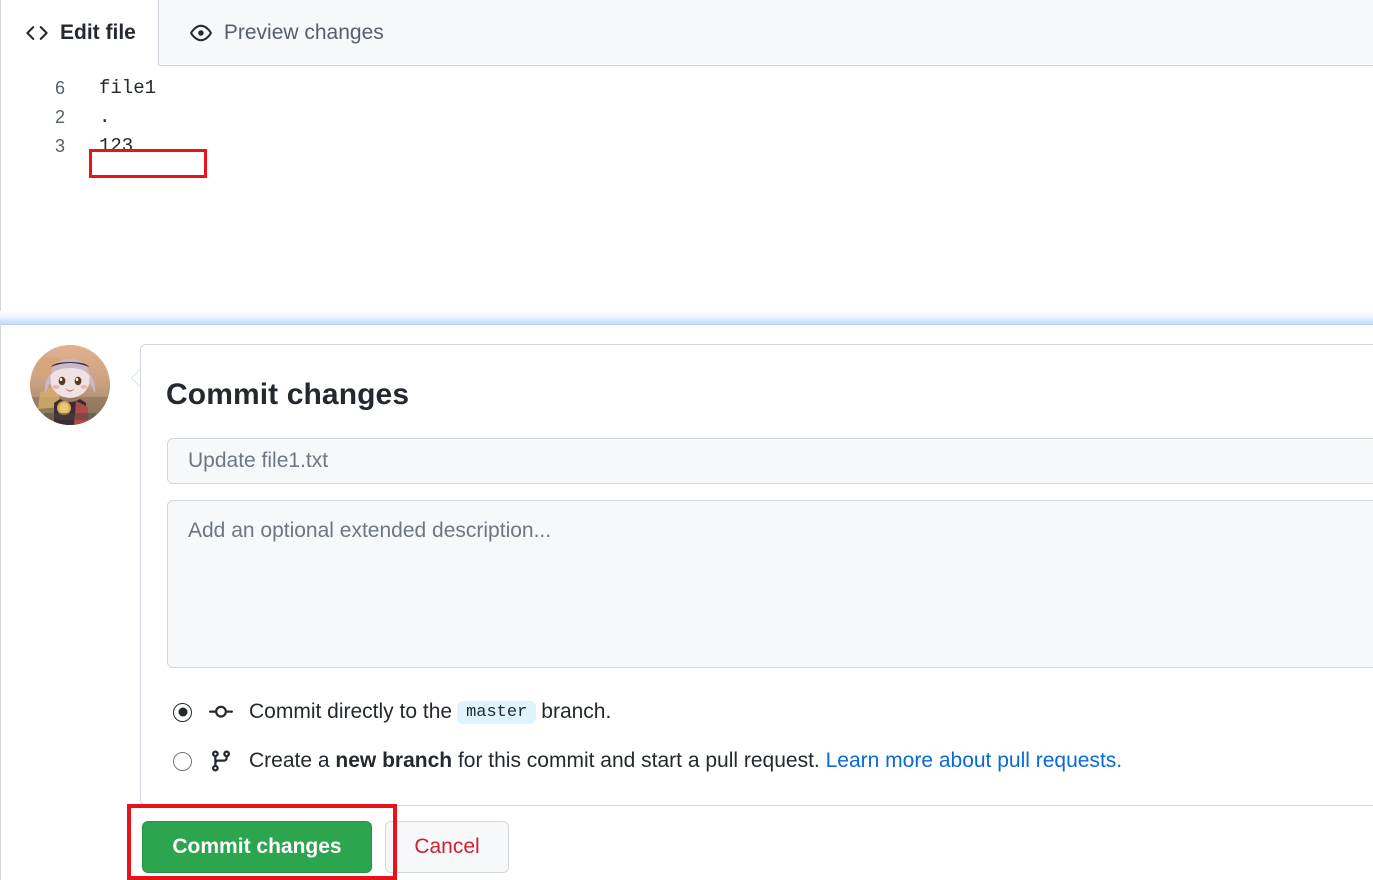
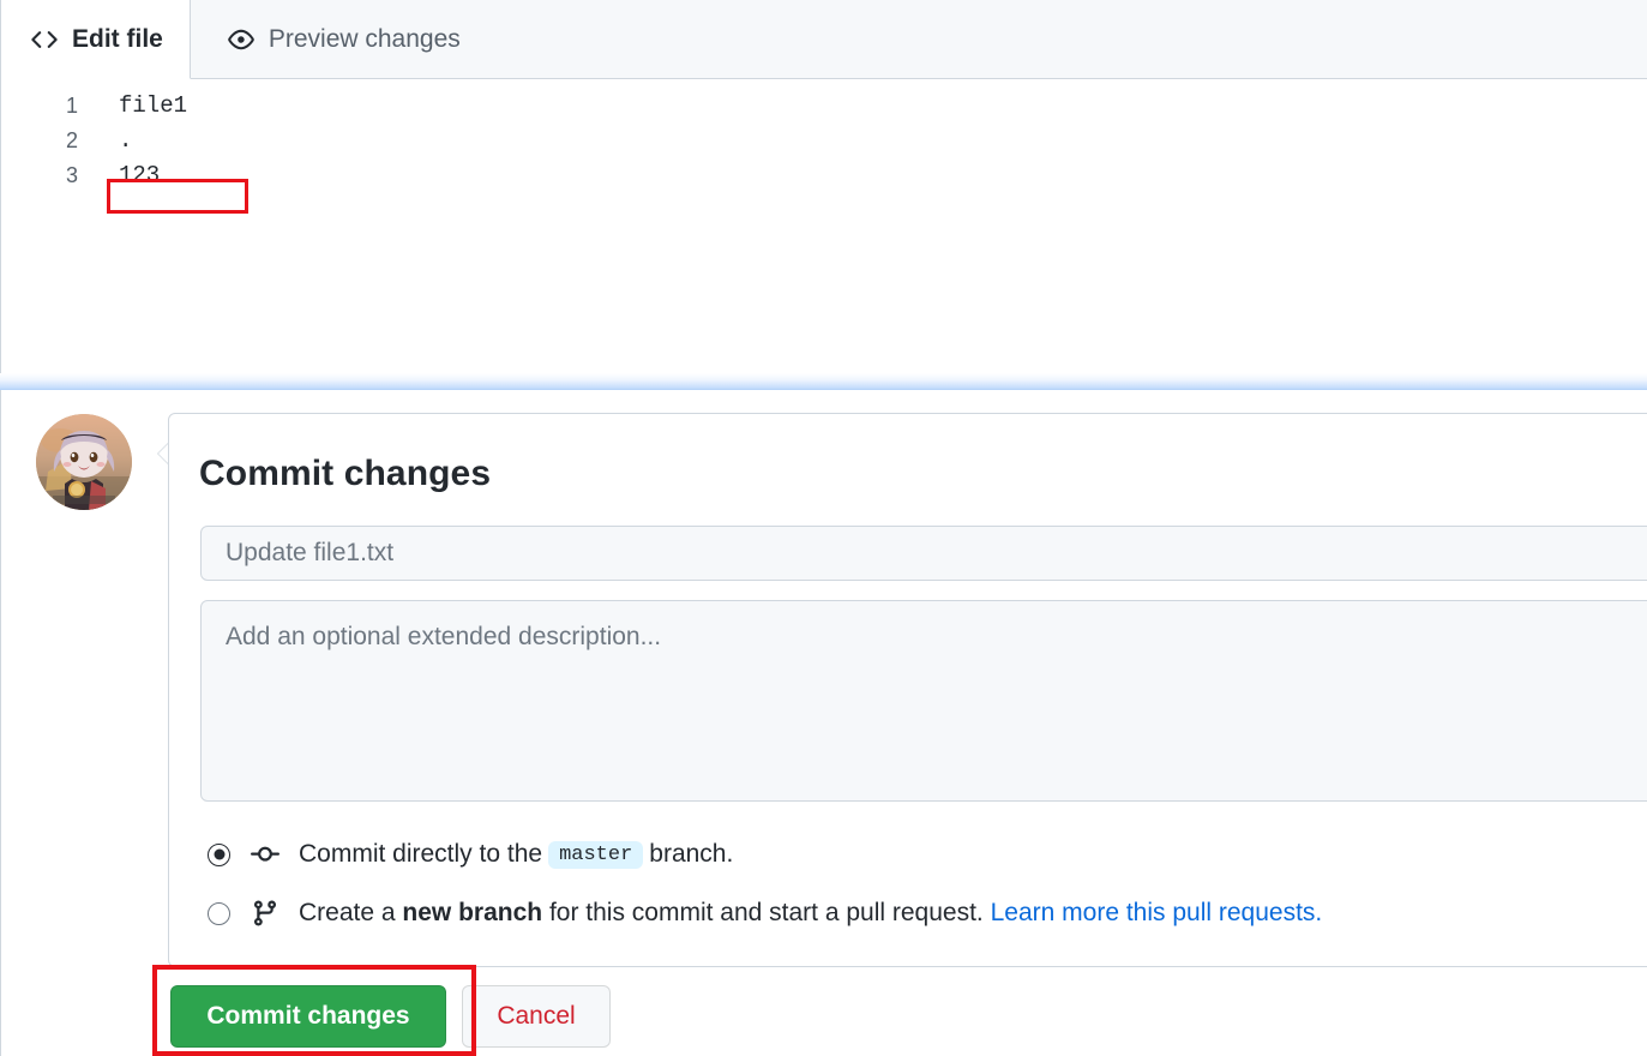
  Edit file
  Preview changes
- 6
+ 1
  file1
  2
  .
  3
  123
  Commit changes
  Update file1.txt
  Add an optional extended description...
  Commit directly to the
  master
  branch.
  Create a
  new branch
  for this commit and start a pull request.
- Learn more about pull requests.
+ Learn more this pull requests.
  Commit changes
  Cancel
